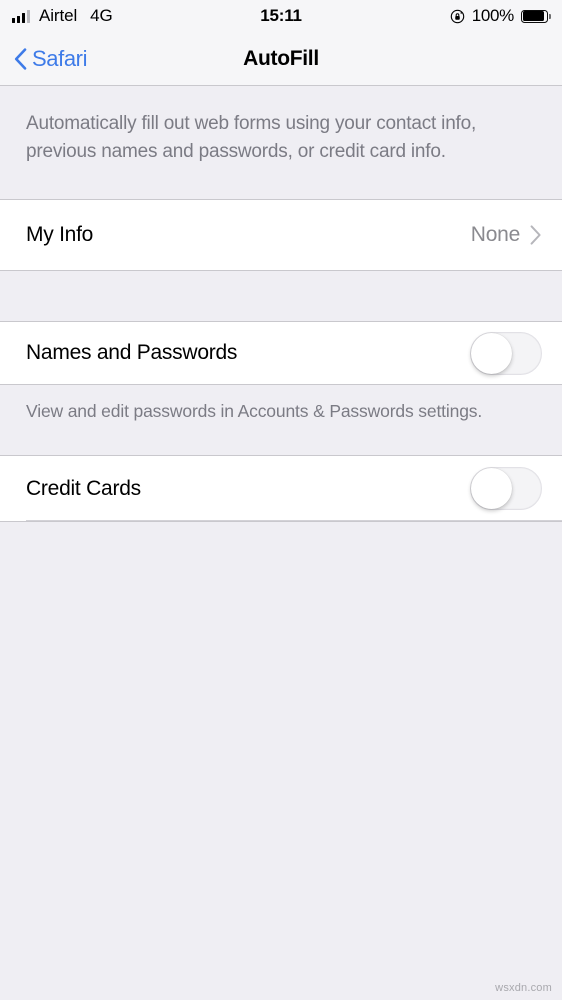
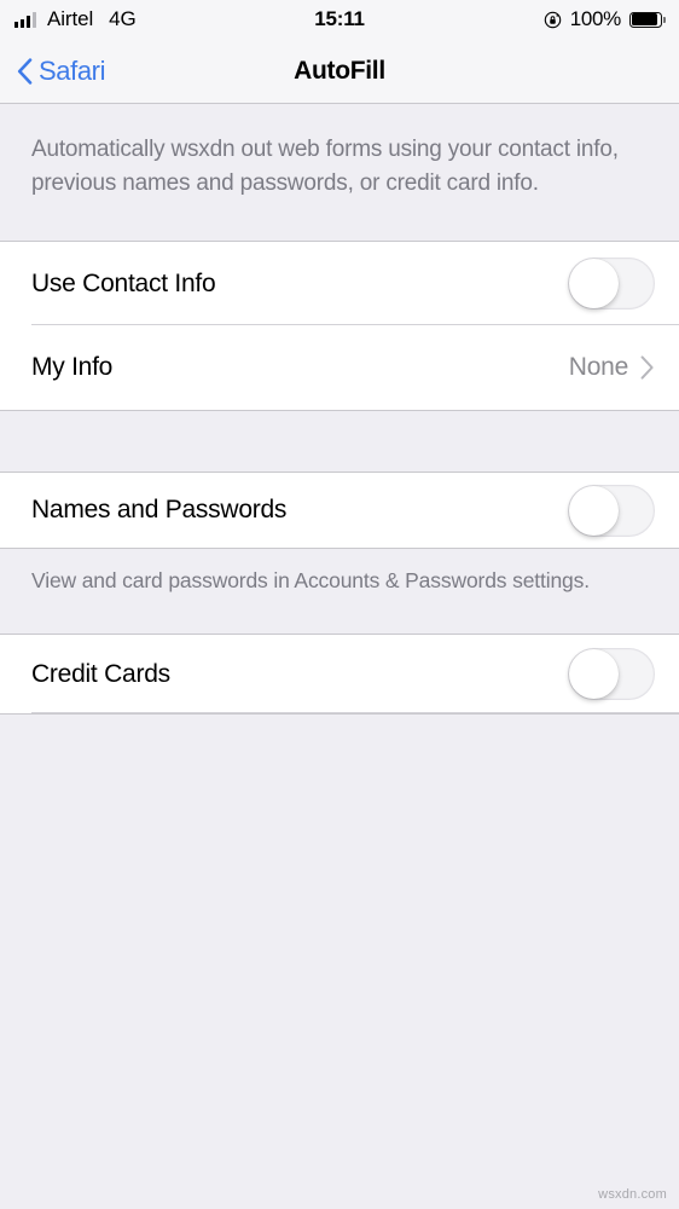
  Airtel
  4G
  15:11
  100%
  Safari
  AutoFill
- Automatically fill out web forms using your contact info, previous names and passwords, or credit card info.
+ Automatically wsxdn out web forms using your contact info, previous names and passwords, or credit card info.
+ Use Contact Info
  My Info
  None
  Names and Passwords
- View and edit passwords in Accounts & Passwords settings.
+ View and card passwords in Accounts & Passwords settings.
  Credit Cards
  wsxdn.com
